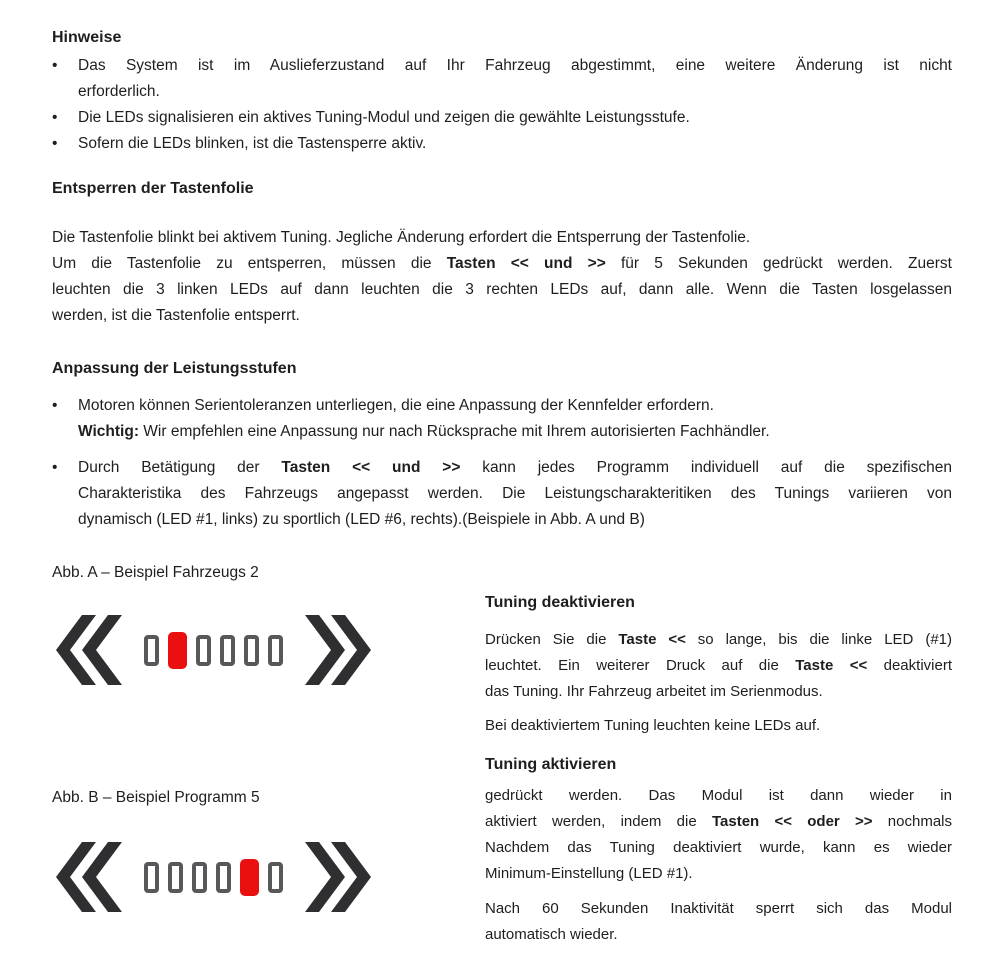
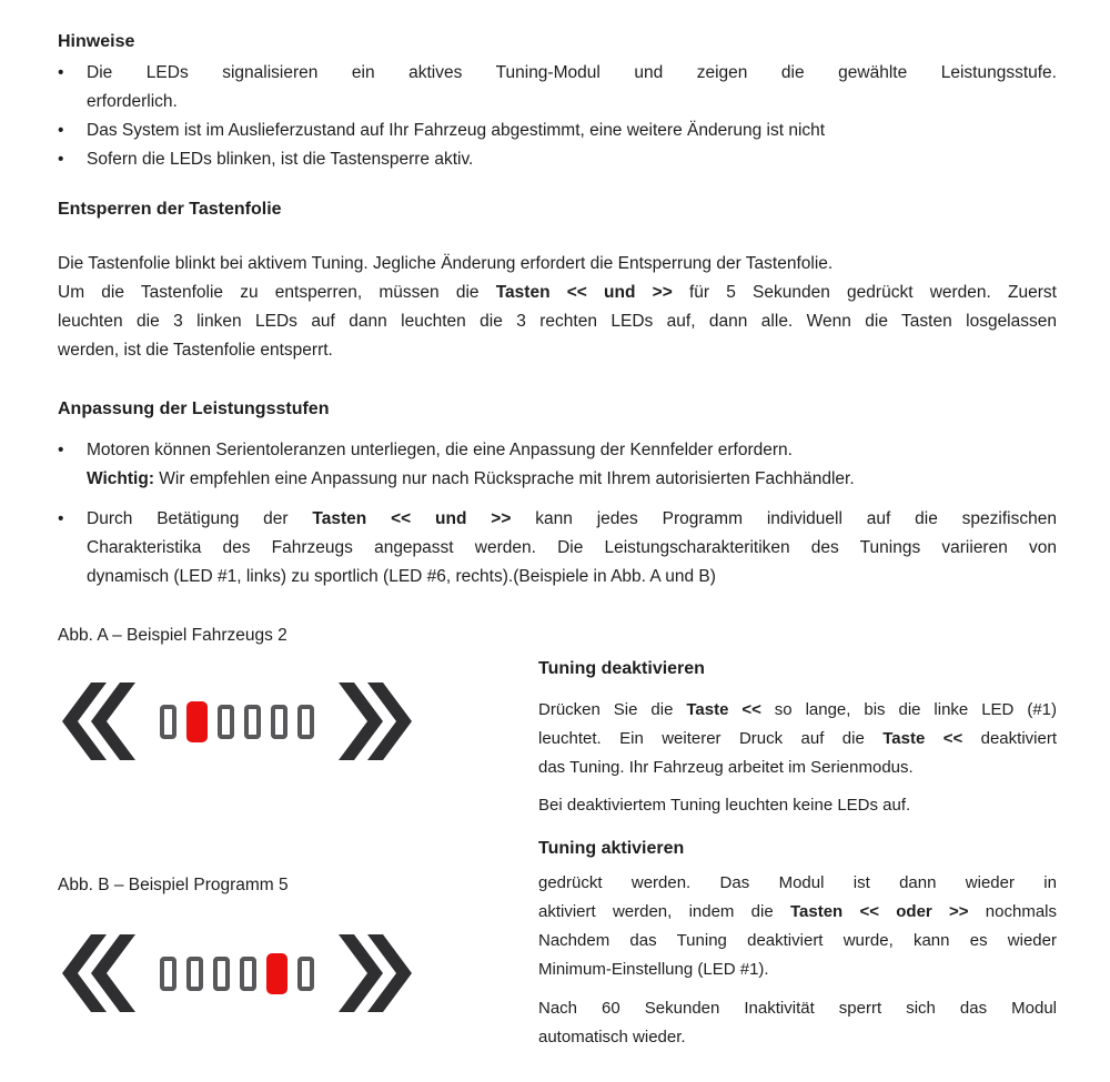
  Hinweise
  •
- Das System ist im Auslieferzustand auf Ihr Fahrzeug abgestimmt, eine weitere Änderung ist nicht
+ Die LEDs signalisieren ein aktives Tuning-Modul und zeigen die gewählte Leistungsstufe.
  erforderlich.
  •
- Die LEDs signalisieren ein aktives Tuning-Modul und zeigen die gewählte Leistungsstufe.
+ Das System ist im Auslieferzustand auf Ihr Fahrzeug abgestimmt, eine weitere Änderung ist nicht
  •
  Sofern die LEDs blinken, ist die Tastensperre aktiv.
  Entsperren der Tastenfolie
  Die Tastenfolie blinkt bei aktivem Tuning. Jegliche Änderung erfordert die Entsperrung der Tastenfolie.
  Um die Tastenfolie zu entsperren, müssen die Tasten << und >> für 5 Sekunden gedrückt werden. Zuerst
  leuchten die 3 linken LEDs auf dann leuchten die 3 rechten LEDs auf, dann alle. Wenn die Tasten losgelassen
  werden, ist die Tastenfolie entsperrt.
  Anpassung der Leistungsstufen
  •
  Motoren können Serientoleranzen unterliegen, die eine Anpassung der Kennfelder erfordern.
  Wichtig: Wir empfehlen eine Anpassung nur nach Rücksprache mit Ihrem autorisierten Fachhändler.
  •
  Durch Betätigung der Tasten << und >> kann jedes Programm individuell auf die spezifischen
  Charakteristika des Fahrzeugs angepasst werden. Die Leistungscharakteritiken des Tunings variieren von
  dynamisch (LED #1, links) zu sportlich (LED #6, rechts).(Beispiele in Abb. A und B)
  Abb. A – Beispiel Fahrzeugs 2
  Abb. B – Beispiel Programm 5
  Tuning deaktivieren
  Drücken Sie die Taste << so lange, bis die linke LED (#1)
  leuchtet. Ein weiterer Druck auf die Taste << deaktiviert
  das Tuning. Ihr Fahrzeug arbeitet im Serienmodus.
  Bei deaktiviertem Tuning leuchten keine LEDs auf.
  Tuning aktivieren
  gedrückt werden. Das Modul ist dann wieder in
  aktiviert werden, indem die Tasten << oder >> nochmals
  Nachdem das Tuning deaktiviert wurde, kann es wieder
  Minimum-Einstellung (LED #1).
  Nach 60 Sekunden Inaktivität sperrt sich das Modul
  automatisch wieder.
